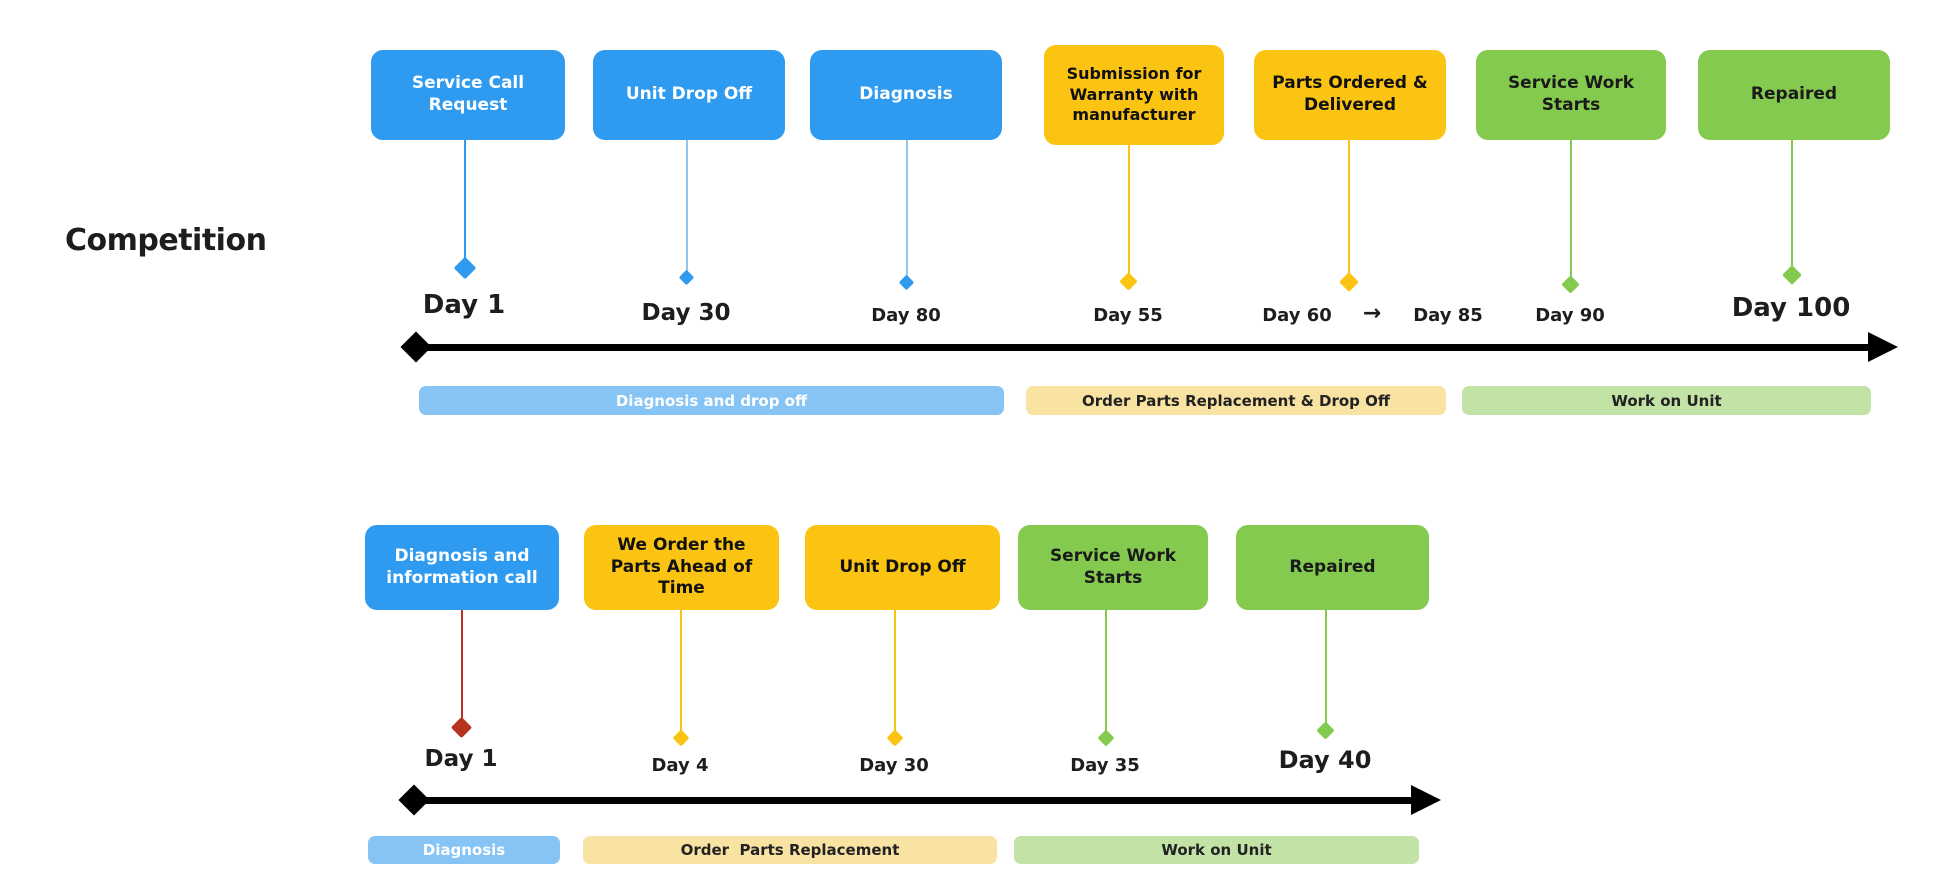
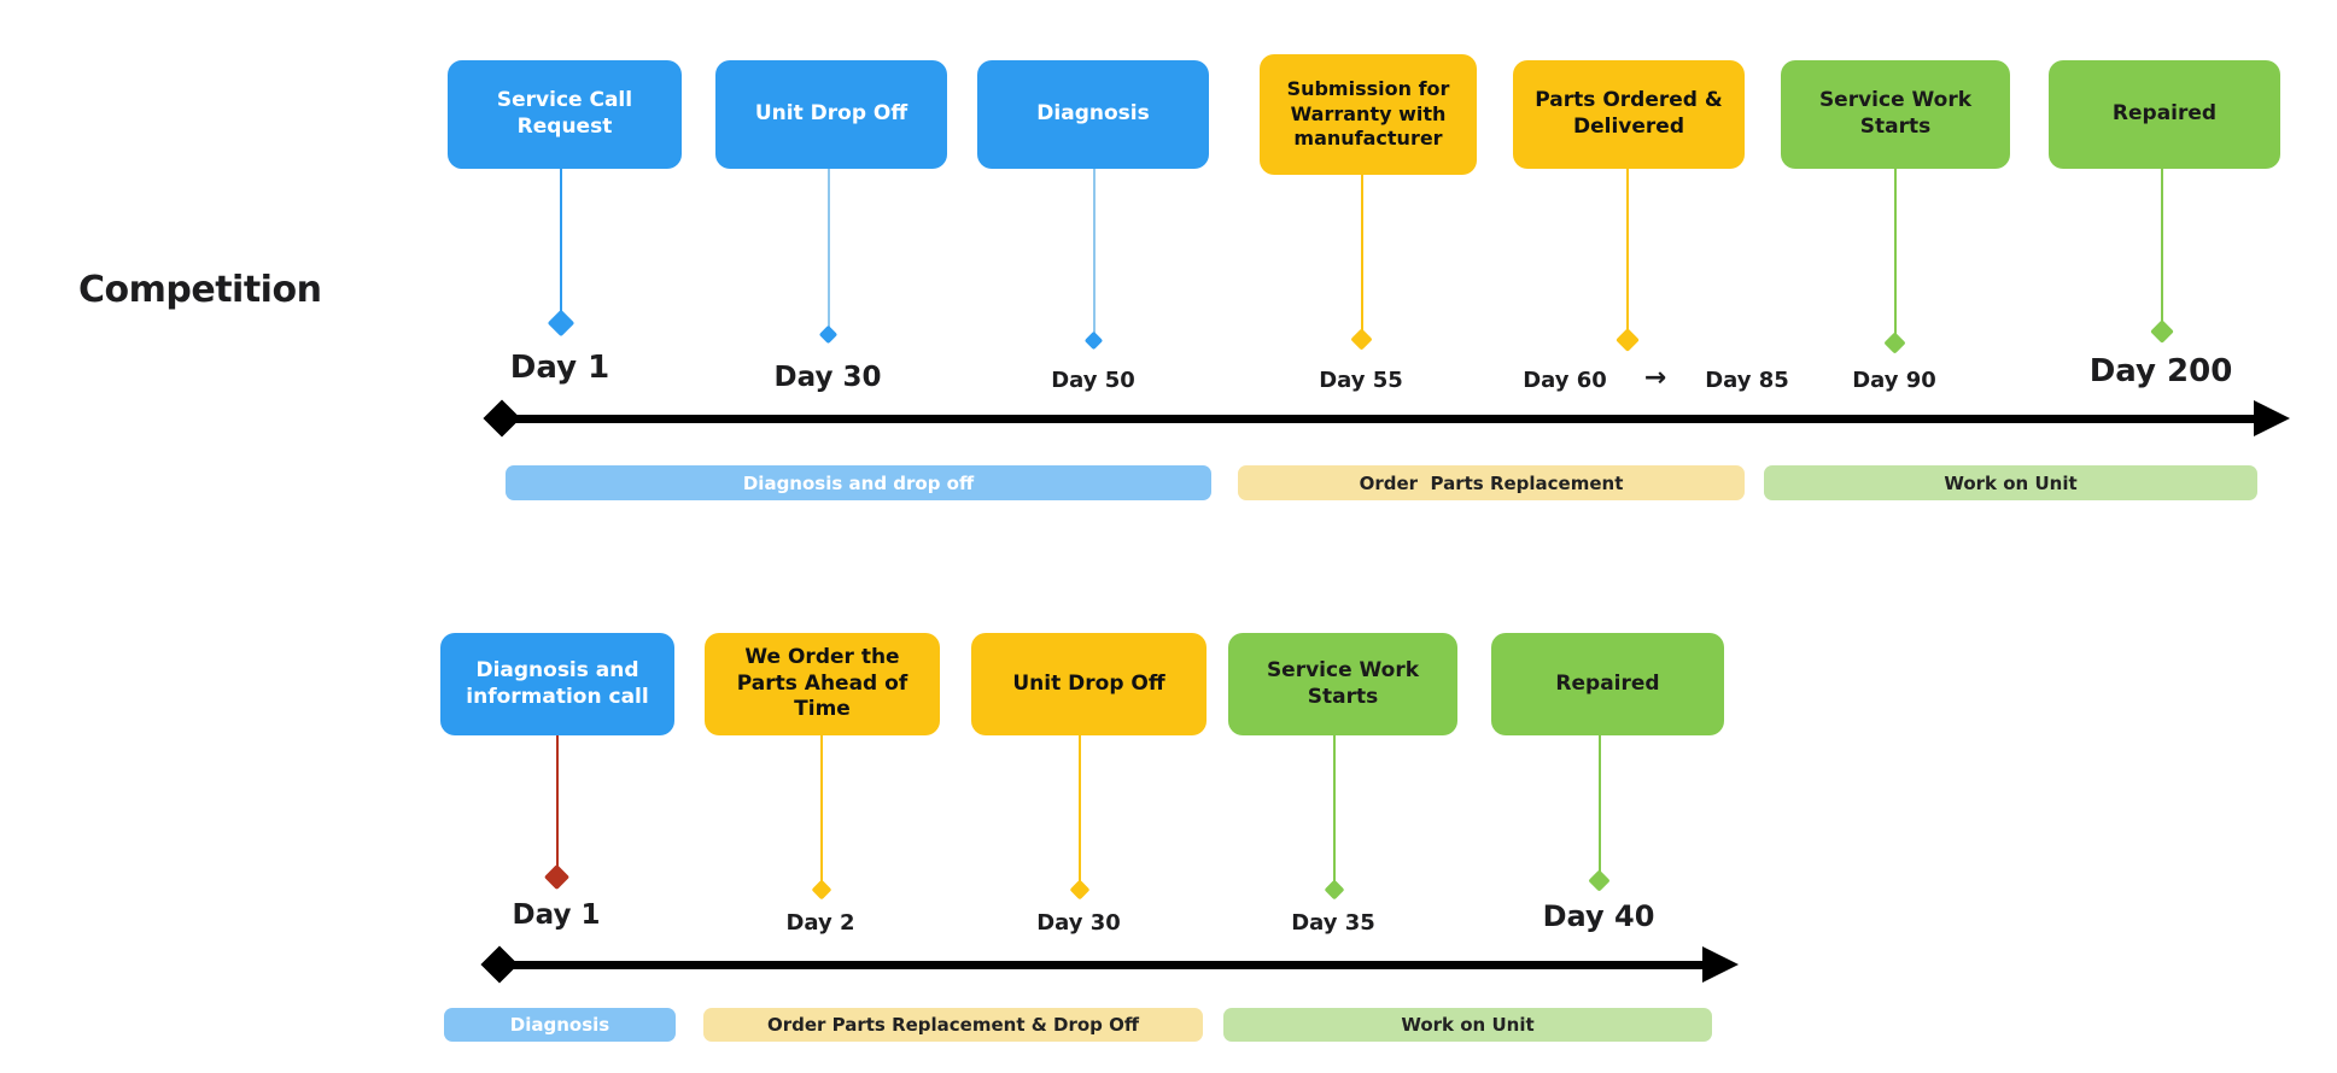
  Competition
  Service Call Request
  Unit Drop Off
  Diagnosis
  Submission for Warranty with manufacturer
  Parts Ordered & Delivered
  Service Work Starts
  Repaired
  Day 1
  Day 30
- Day 80
+ Day 50
  Day 55
  Day 60
  →
  Day 85
  Day 90
- Day 100
+ Day 200
  Diagnosis and drop off
- Order Parts Replacement & Drop Off
+ Order Parts Replacement
  Work on Unit
  Diagnosis and information call
  We Order the Parts Ahead of Time
  Unit Drop Off
  Service Work Starts
  Repaired
  Day 1
- Day 4
+ Day 2
  Day 30
  Day 35
  Day 40
  Diagnosis
- Order Parts Replacement
+ Order Parts Replacement & Drop Off
  Work on Unit
